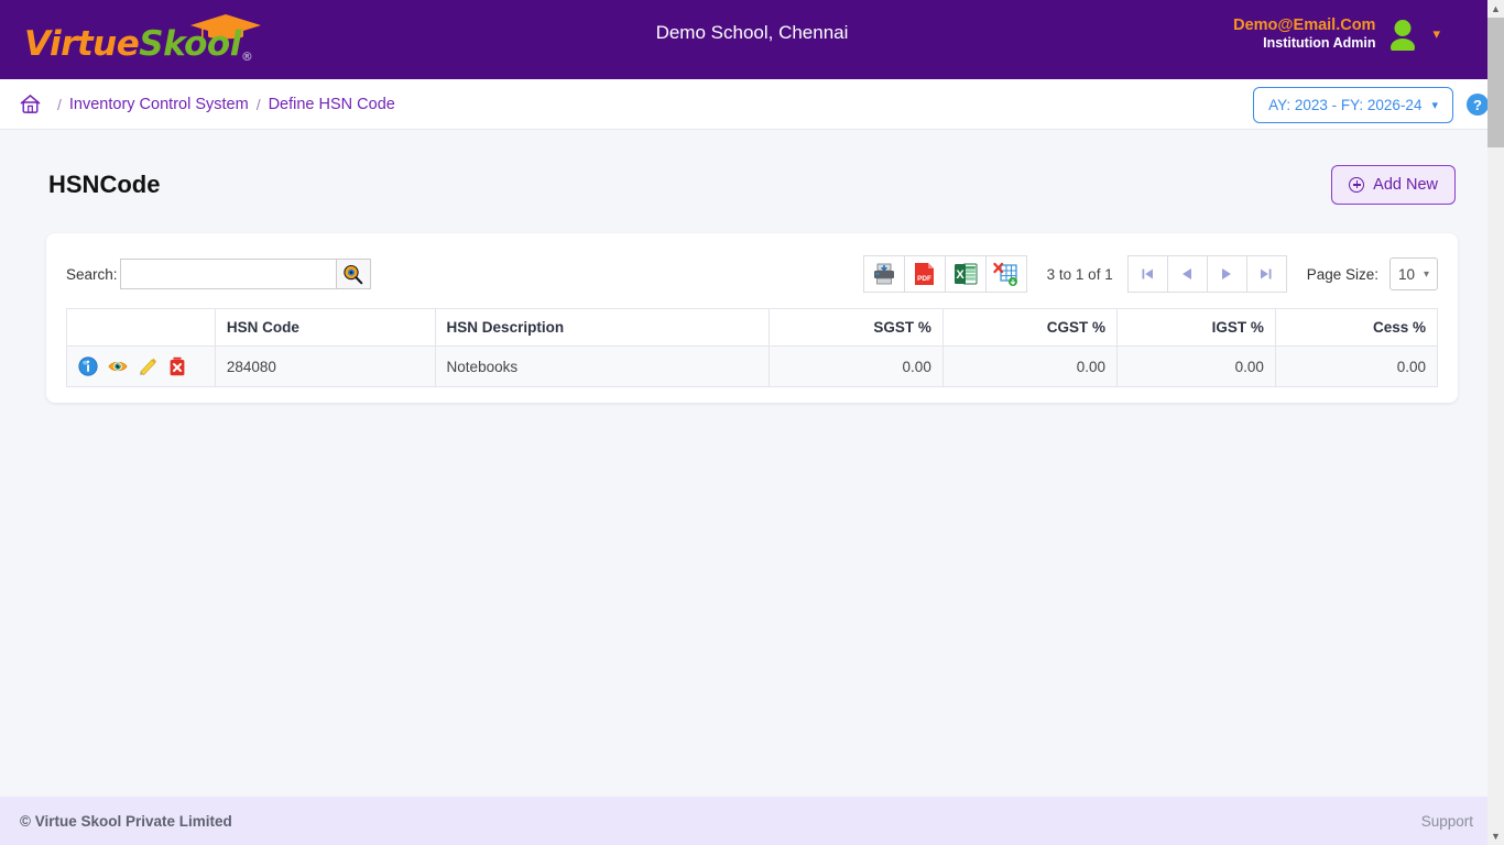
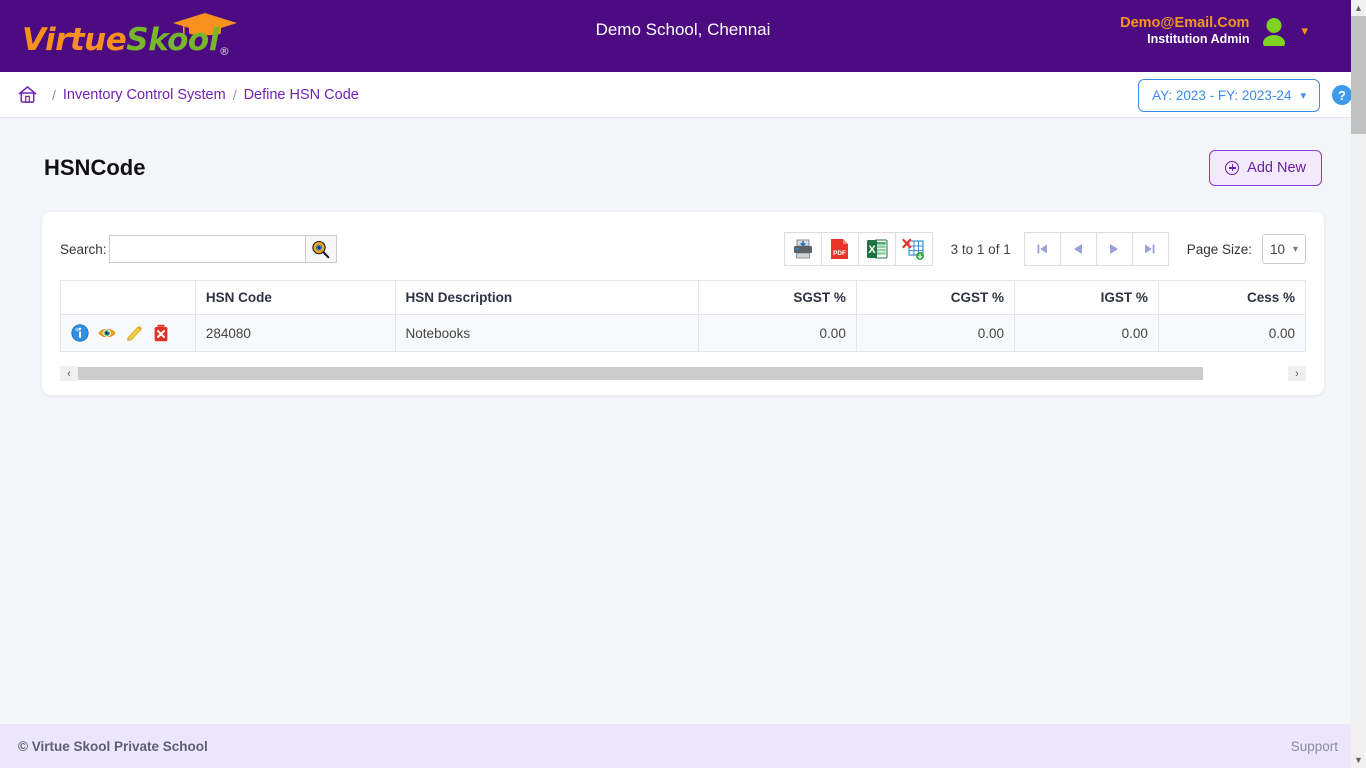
  VirtueSkool®
  Demo School, Chennai
  Demo@Email.Com
  Institution Admin
  ▾
  /
  Inventory Control System
  /
  Define HSN Code
- AY: 2023 - FY: 2026-24
+ AY: 2023 - FY: 2023-24
  ▾
  ?
  HSNCode
  Add New
  Search:
  X
  3 to 1 of 1
  Page Size:
  10
  ▾
  	HSN Code	HSN Description	SGST %	CGST %	IGST %	Cess %
  	284080	Notebooks	0.00	0.00	0.00	0.00
+ ‹
+ ›
- © Virtue Skool Private Limited
+ © Virtue Skool Private School
  Support
  ▲
  ▼
